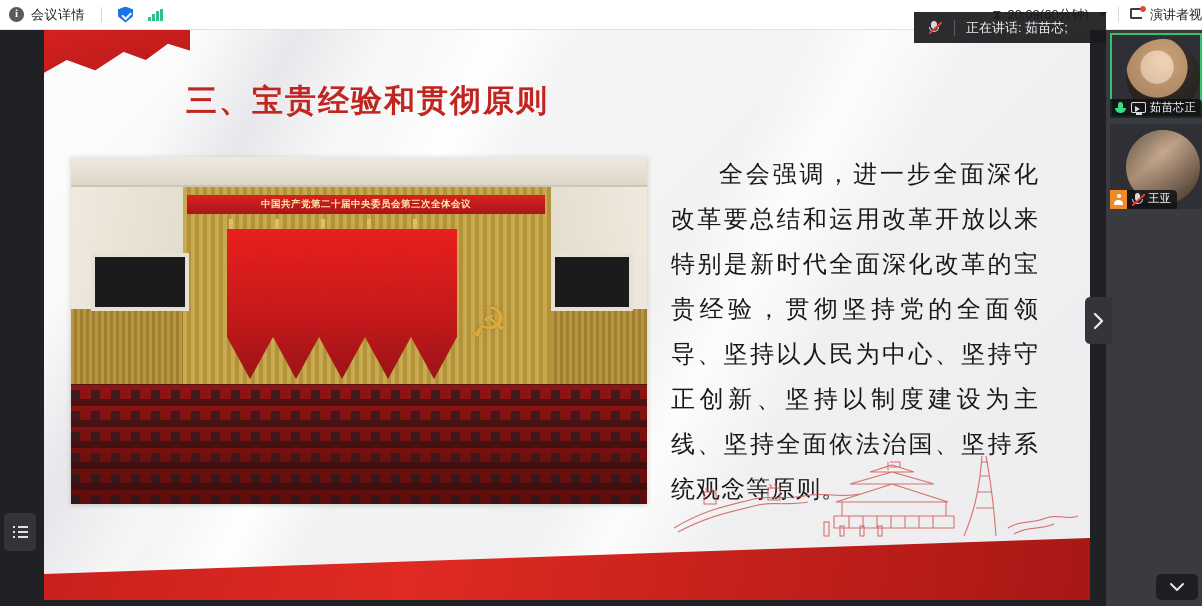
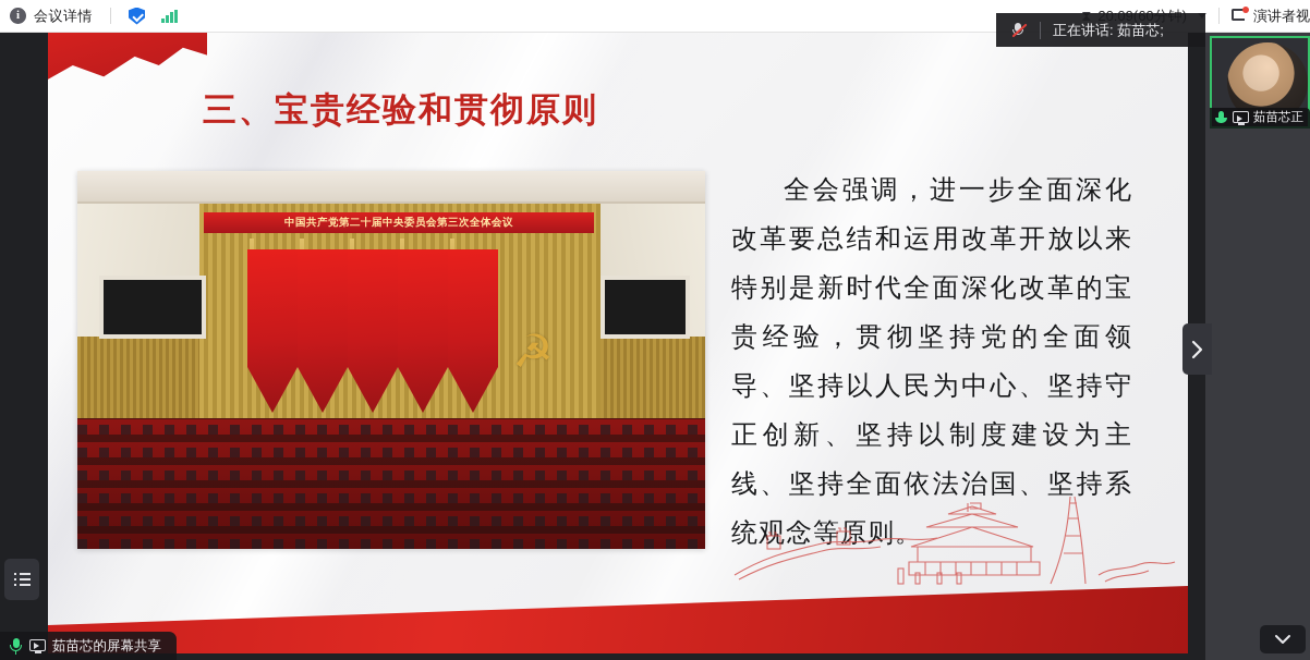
  i
  会议详情
  演讲者视
  三、宝贵经验和贯彻原则
  中国共产党第二十届中央委员会第三次全体会议
  ☭
  全会强调，进一步全面深化改革要总结和运用改革开放以来特别是新时代全面深化改革的宝贵经验，贯彻坚持党的全面领导、坚持以人民为中心、坚持守正创新、坚持以制度建设为主线、坚持全面依法治国、坚持系统观念等原则。
+ 茹苗芯的屏幕共享
  茹苗芯正
- 王亚
  正在讲话: 茹苗芯;
